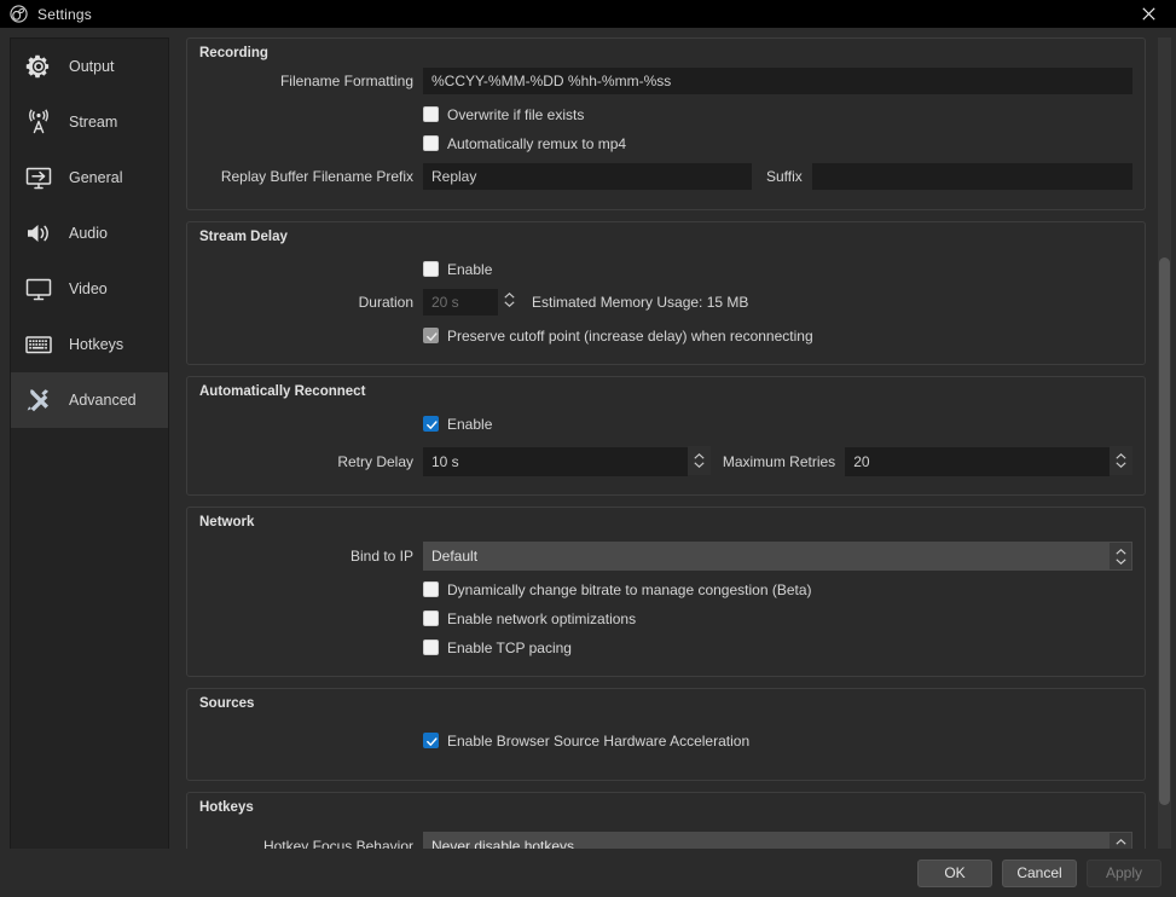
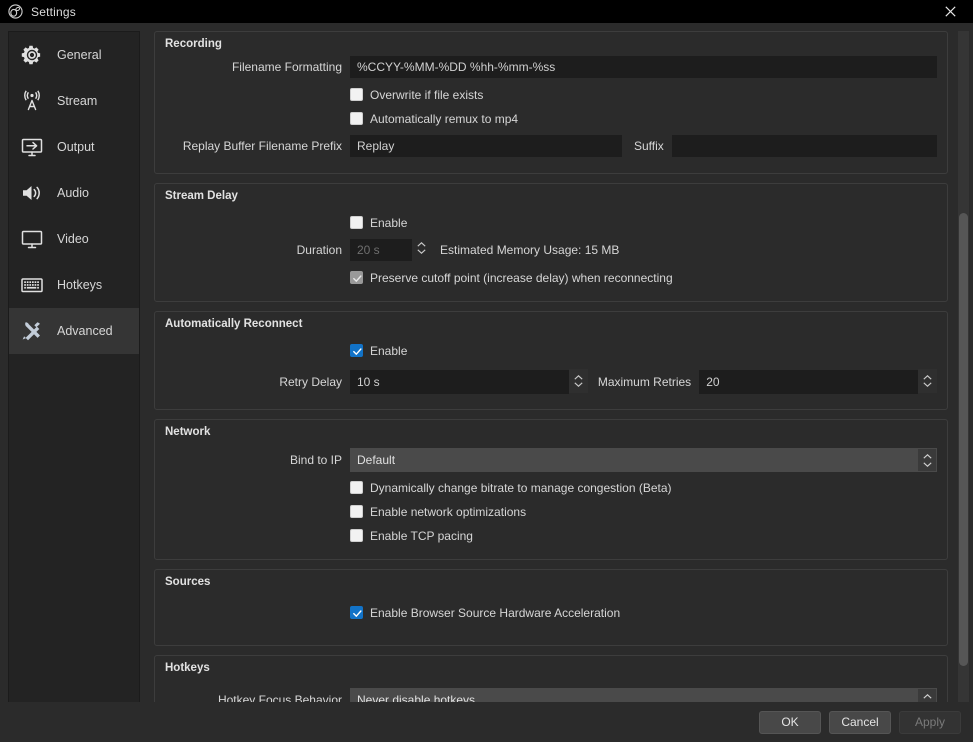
  Settings
- Output
+ General
  Stream
- General
+ Output
  Audio
  Video
  Hotkeys
  Advanced
  Recording
  Filename Formatting
  %CCYY-%MM-%DD %hh-%mm-%ss
  Overwrite if file exists
  Automatically remux to mp4
  Replay Buffer Filename Prefix
  Replay
  Suffix
  Stream Delay
  Enable
  Duration
  20 s
  Estimated Memory Usage: 15 MB
  Preserve cutoff point (increase delay) when reconnecting
  Automatically Reconnect
  Enable
  Retry Delay
  10 s
  Maximum Retries
  20
  Network
  Bind to IP
  Default
  Dynamically change bitrate to manage congestion (Beta)
  Enable network optimizations
  Enable TCP pacing
  Sources
  Enable Browser Source Hardware Acceleration
  Hotkeys
  Hotkey Focus Behavior
  Never disable hotkeys
  OK
  Cancel
  Apply
